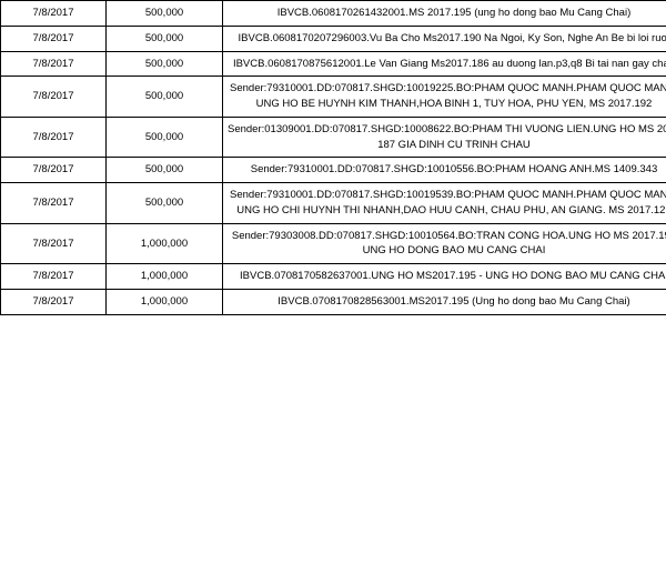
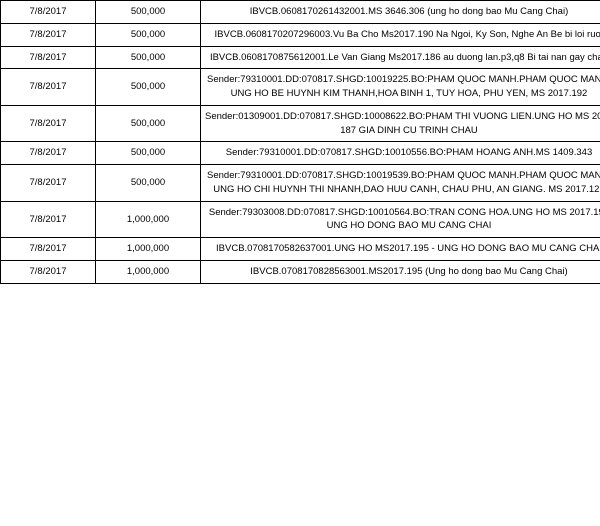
- 7/8/2017	500,000	IBVCB.0608170261432001.MS 2017.195 (ung ho dong bao Mu Cang Chai)
+ 7/8/2017	500,000	IBVCB.0608170261432001.MS 3646.306 (ung ho dong bao Mu Cang Chai)
  7/8/2017	500,000	IBVCB.0608170207296003.Vu Ba Cho Ms2017.190 Na Ngoi, Ky Son, Nghe An Be bi loi ruo
  7/8/2017	500,000	IBVCB.0608170875612001.Le Van Giang Ms2017.186 au duong lan.p3,q8 Bi tai nan gay ch
  7/8/2017	500,000	Sender:79310001.DD:070817.SHGD:10019225.BO:PHAM QUOC MANH.PHAM QUOC MAN UNG HO BE HUYNH KIM THANH,HOA BINH 1, TUY HOA, PHU YEN, MS 2017.192
  7/8/2017	500,000	Sender:01309001.DD:070817.SHGD:10008622.BO:PHAM THI VUONG LIEN.UNG HO MS 2 187 GIA DINH CU TRINH CHAU
  7/8/2017	500,000	Sender:79310001.DD:070817.SHGD:10010556.BO:PHAM HOANG ANH.MS 1409.343
  7/8/2017	500,000	Sender:79310001.DD:070817.SHGD:10019539.BO:PHAM QUOC MANH.PHAM QUOC MAN UNG HO CHI HUYNH THI NHANH,DAO HUU CANH, CHAU PHU, AN GIANG. MS 2017.12
  7/8/2017	1,000,000	Sender:79303008.DD:070817.SHGD:10010564.BO:TRAN CONG HOA.UNG HO MS 2017.1 UNG HO DONG BAO MU CANG CHAI
  7/8/2017	1,000,000	IBVCB.0708170582637001.UNG HO MS2017.195 - UNG HO DONG BAO MU CANG CHA
  7/8/2017	1,000,000	IBVCB.0708170828563001.MS2017.195 (Ung ho dong bao Mu Cang Chai)
